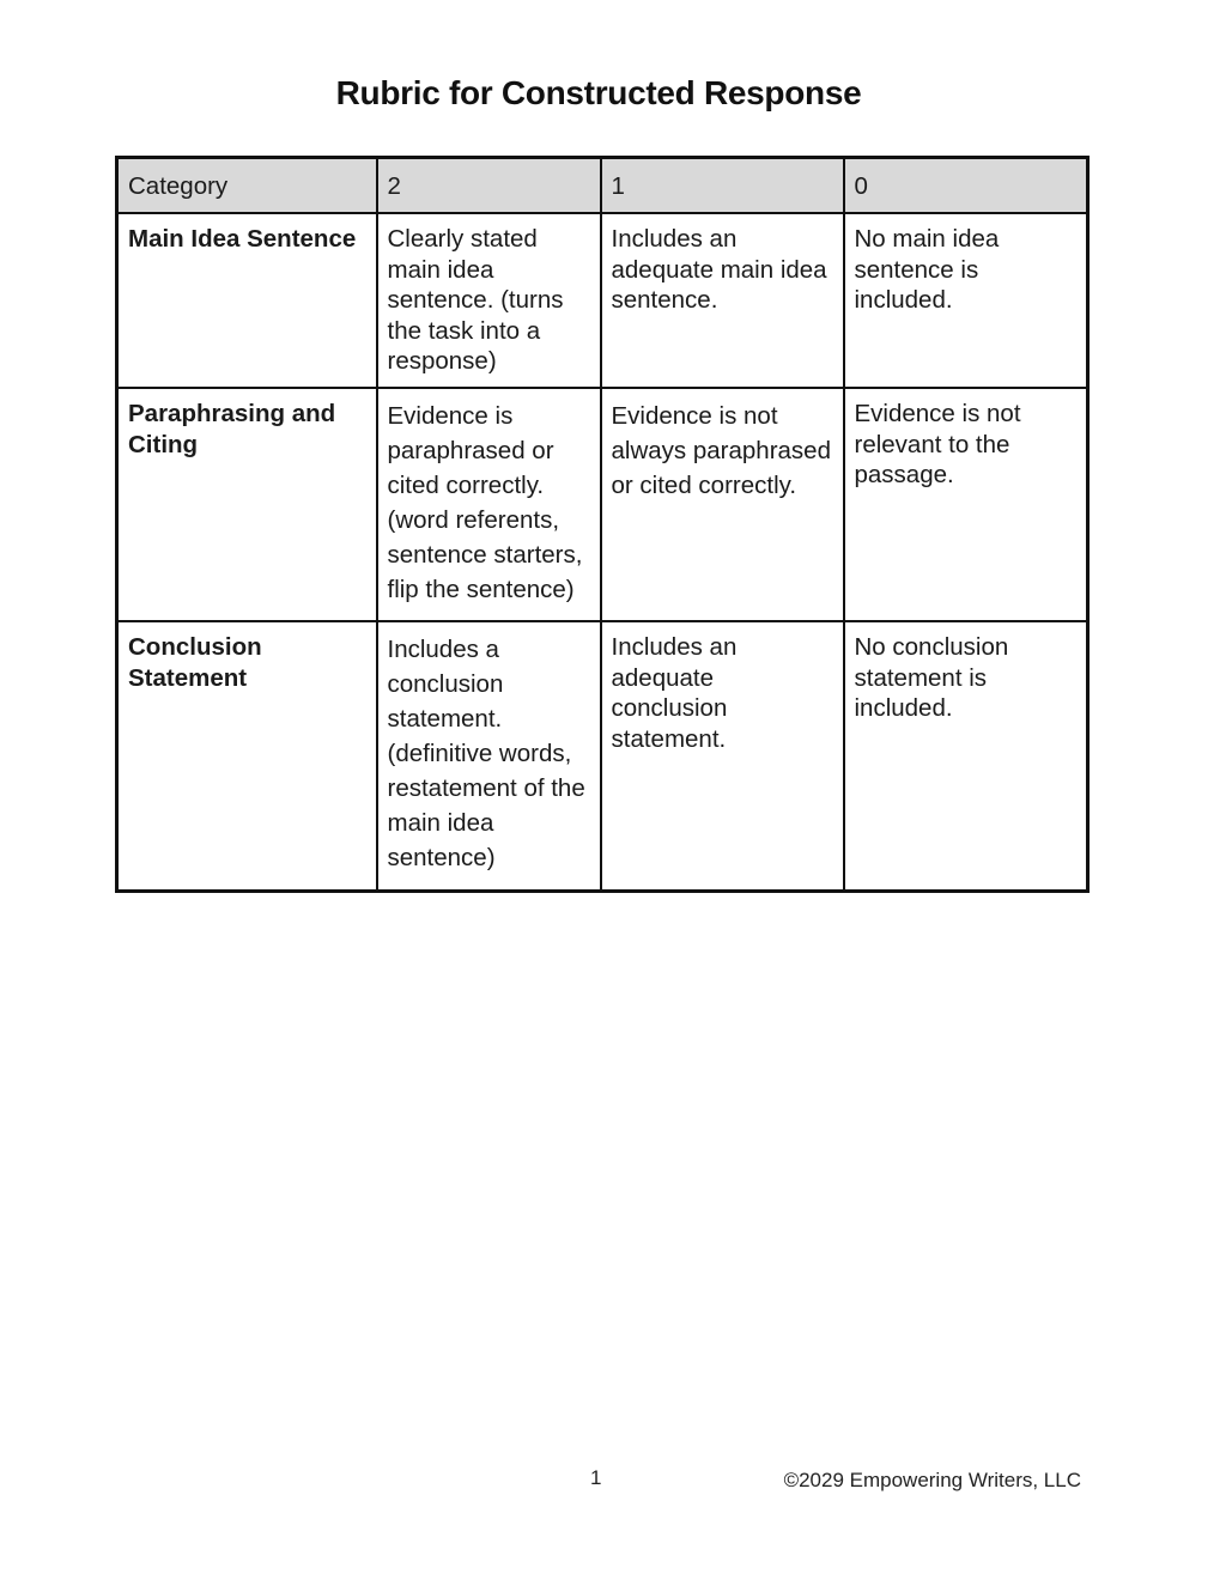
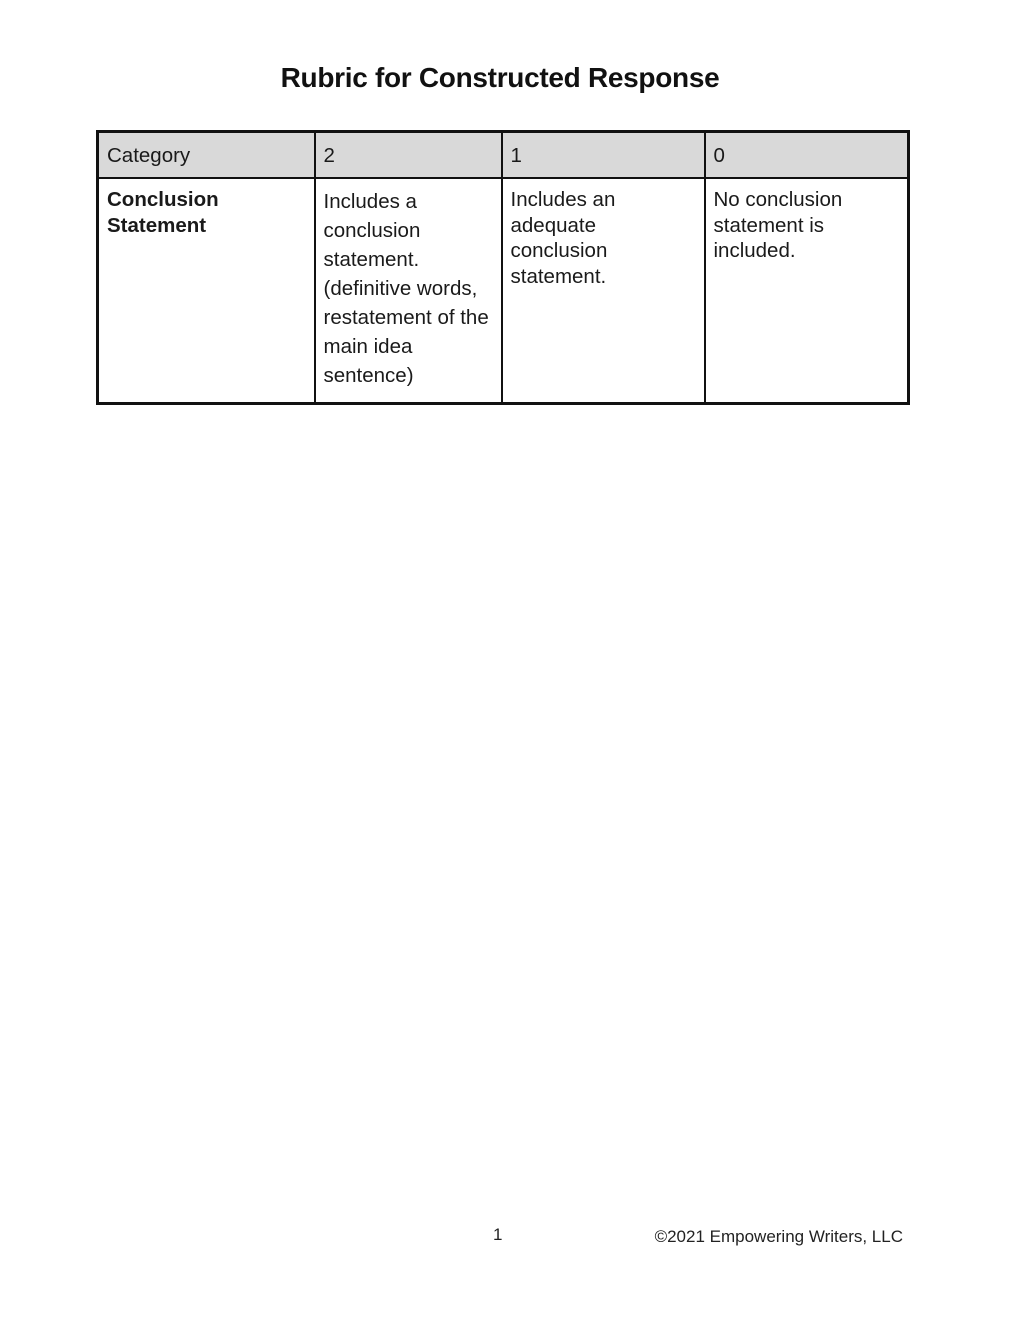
  Rubric for Constructed Response
  Category	2	1	0
- Main Idea Sentence	Clearly stated main idea sentence. (turns the task into a response)	Includes an adequate main idea sentence.	No main idea sentence is included.
- Paraphrasing and Citing	Evidence is paraphrased or cited correctly. (word referents, sentence starters, flip the sentence)	Evidence is not always paraphrased or cited correctly.	Evidence is not relevant to the passage.
  Conclusion Statement	Includes a conclusion statement. (definitive words, restatement of the main idea sentence)	Includes an adequate conclusion statement.	No conclusion statement is included.
  1
- ©2029 Empowering Writers, LLC
+ ©2021 Empowering Writers, LLC
